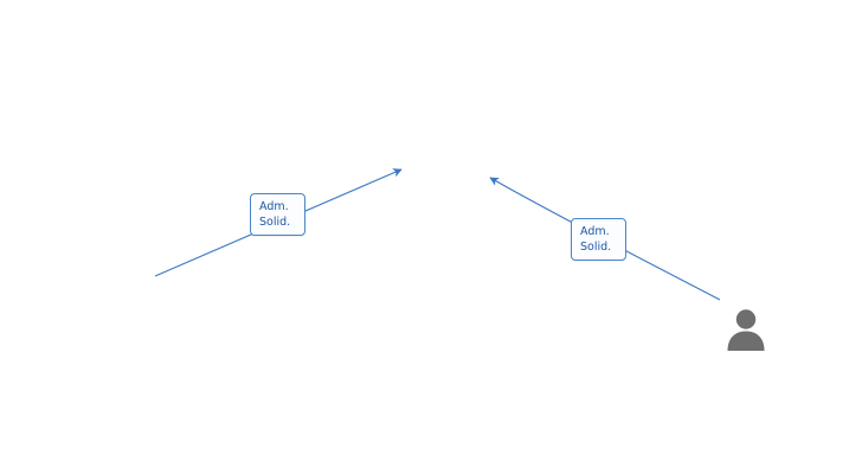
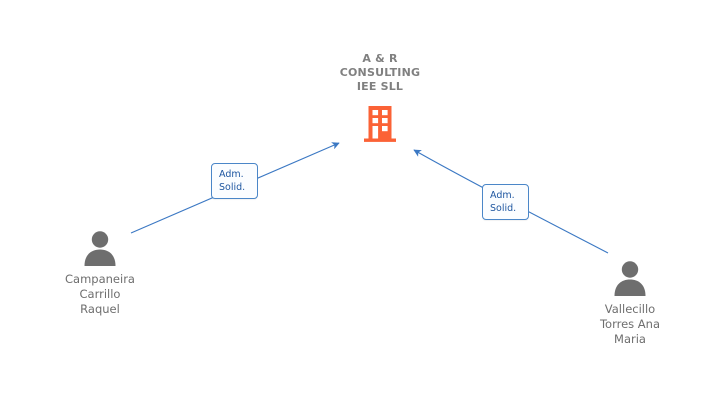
+ A & R
+ CONSULTING
+ IEE SLL
+ Campaneira
+ Carrillo
+ Raquel
+ Vallecillo
+ Torres Ana
+ Maria
  Adm.
  Solid.
  Adm.
  Solid.
